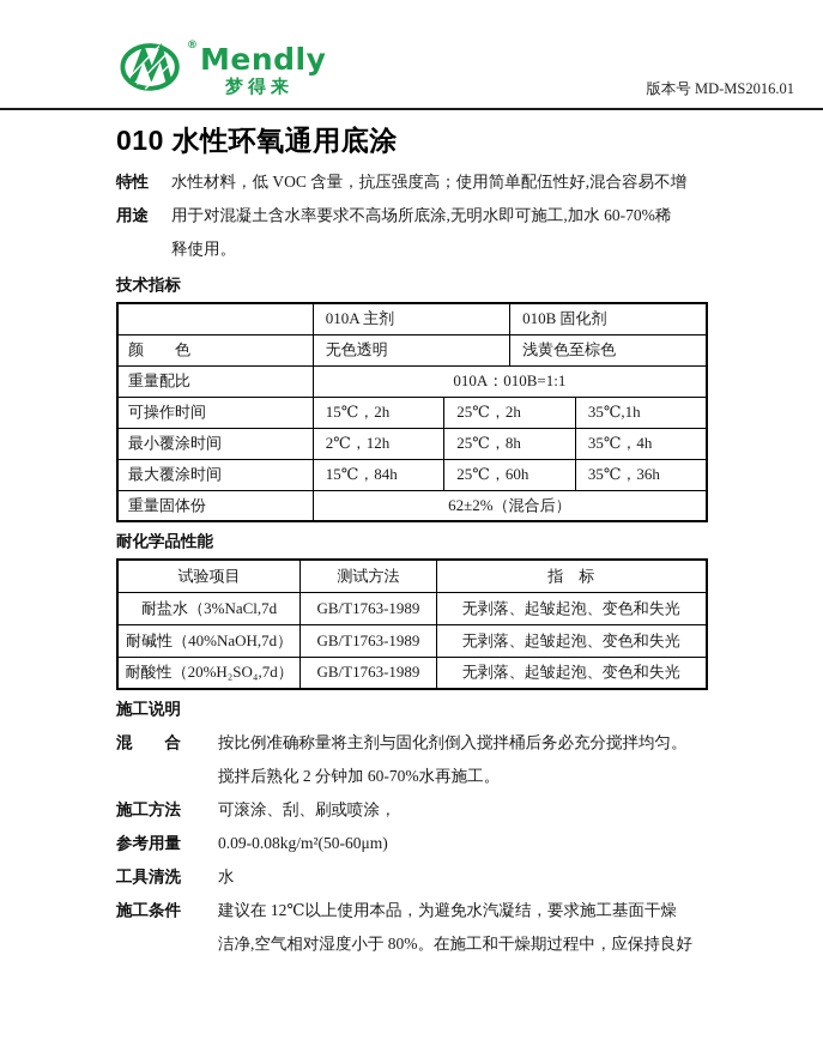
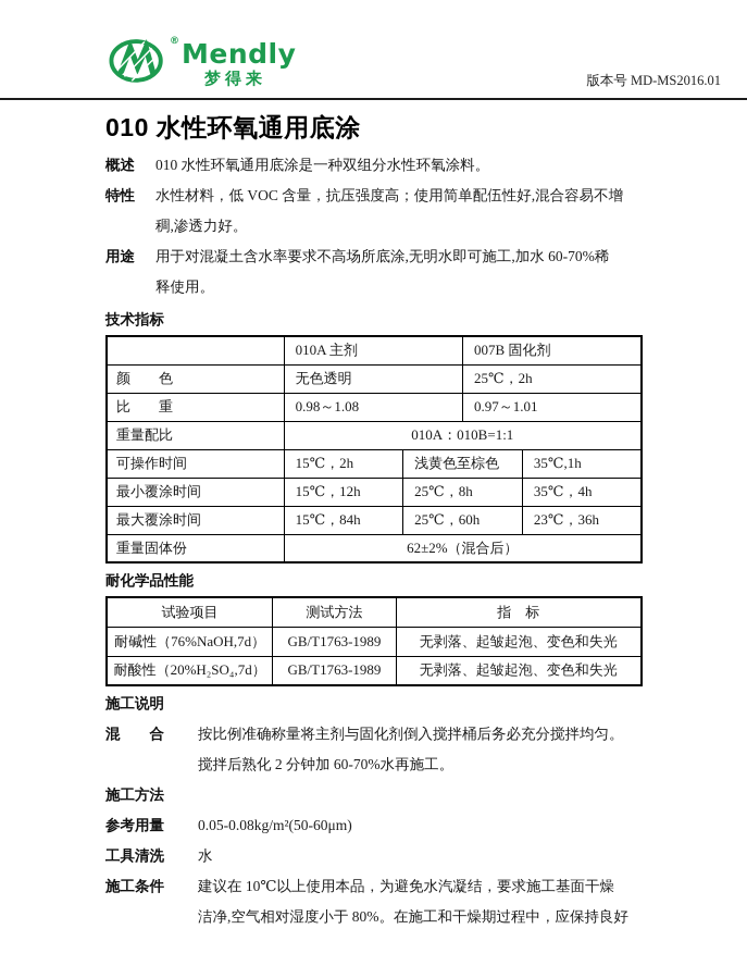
  ®
  Mendly
  梦得来
  版本号 MD-MS2016.01
  010 水性环氧通用底涂
+ 概述
+ 010 水性环氧通用底涂是一种双组分水性环氧涂料。
  特性
  水性材料，低 VOC 含量，抗压强度高；使用简单配伍性好,混合容易不增
+ 稠,渗透力好。
  用途
  用于对混凝土含水率要求不高场所底涂,无明水即可施工,加水 60-70%稀
  释使用。
  技术指标
- 	010A 主剂	010B 固化剂
+ 	010A 主剂	007B 固化剂
- 颜 色	无色透明	浅黄色至棕色
+ 颜 色	无色透明	25℃，2h
+ 比 重	0.98～1.08	0.97～1.01
  重量配比	010A：010B=1:1
- 可操作时间	15℃，2h	25℃，2h	35℃,1h
+ 可操作时间	15℃，2h	浅黄色至棕色	35℃,1h
- 最小覆涂时间	2℃，12h	25℃，8h	35℃，4h
+ 最小覆涂时间	15℃，12h	25℃，8h	35℃，4h
- 最大覆涂时间	15℃，84h	25℃，60h	35℃，36h
+ 最大覆涂时间	15℃，84h	25℃，60h	23℃，36h
  重量固体份	62±2%（混合后）
  耐化学品性能
  试验项目	测试方法	指 标
- 耐盐水（3%NaCl,7d	GB/T1763-1989	无剥落、起皱起泡、变色和失光
- 耐碱性（40%NaOH,7d）	GB/T1763-1989	无剥落、起皱起泡、变色和失光
+ 耐碱性（76%NaOH,7d）	GB/T1763-1989	无剥落、起皱起泡、变色和失光
  耐酸性（20%H₂SO₄,7d）	GB/T1763-1989	无剥落、起皱起泡、变色和失光
  施工说明
  混 合
  按比例准确称量将主剂与固化剂倒入搅拌桶后务必充分搅拌均匀。
  搅拌后熟化 2 分钟加 60-70%水再施工。
  施工方法
- 可滚涂、刮、刷或喷涂，
  参考用量
- 0.09-0.08kg/m²(50-60μm)
+ 0.05-0.08kg/m²(50-60μm)
  工具清洗
  水
  施工条件
- 建议在 12℃以上使用本品，为避免水汽凝结，要求施工基面干燥
+ 建议在 10℃以上使用本品，为避免水汽凝结，要求施工基面干燥
  洁净,空气相对湿度小于 80%。在施工和干燥期过程中，应保持良好
